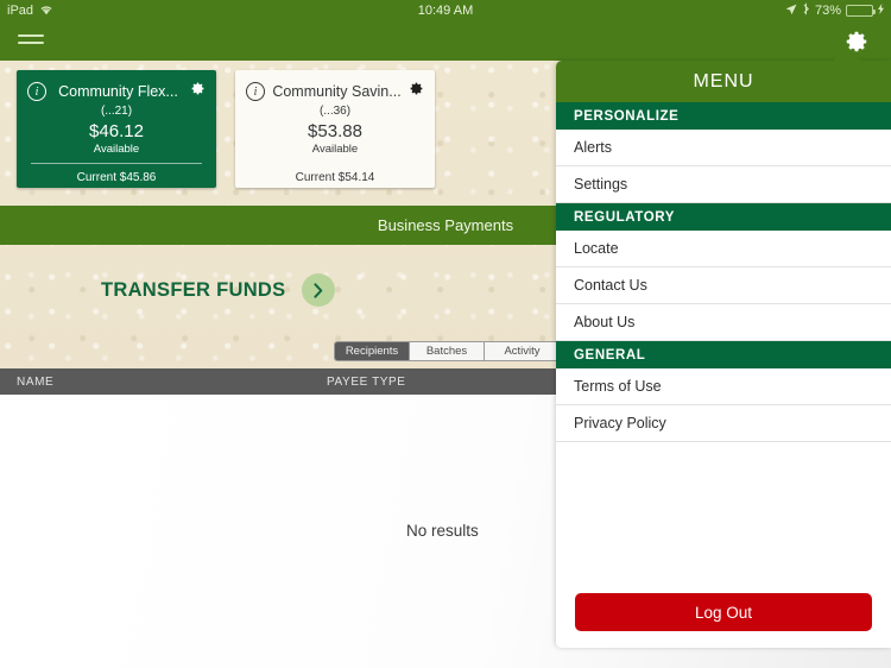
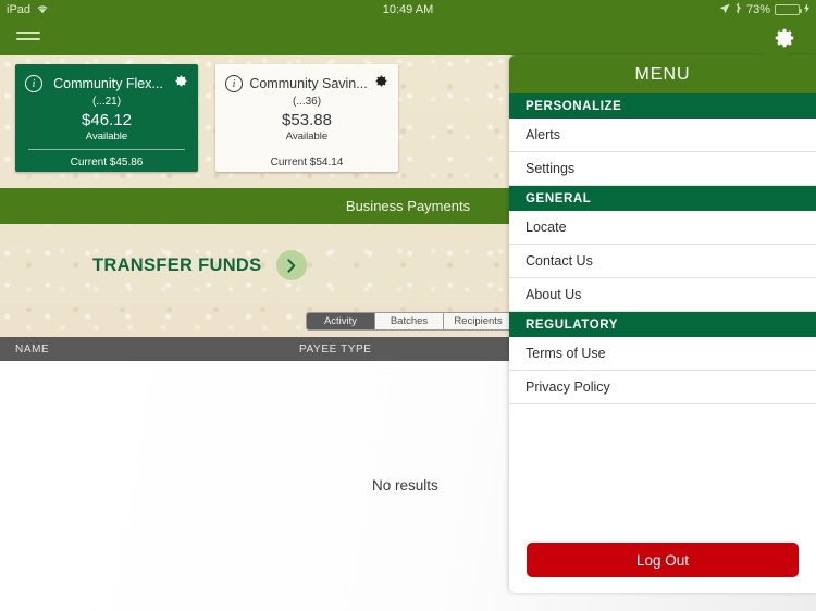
  iPad
  10:49 AM
  73%
  i
  Community Flex...
  (...21)
  $46.12
  Available
  Current $45.86
  i
  Community Savin...
  (...36)
  $53.88
  Available
  Current $54.14
  Business Payments
  TRANSFER FUNDS
- Recipients
+ Activity
  Batches
- Activity
+ Recipients
  NAME
  PAYEE TYPE
  No results
  MENU
  PERSONALIZE
  Alerts
  Settings
- REGULATORY
+ GENERAL
  Locate
  Contact Us
  About Us
- GENERAL
+ REGULATORY
  Terms of Use
  Privacy Policy
  Log Out
